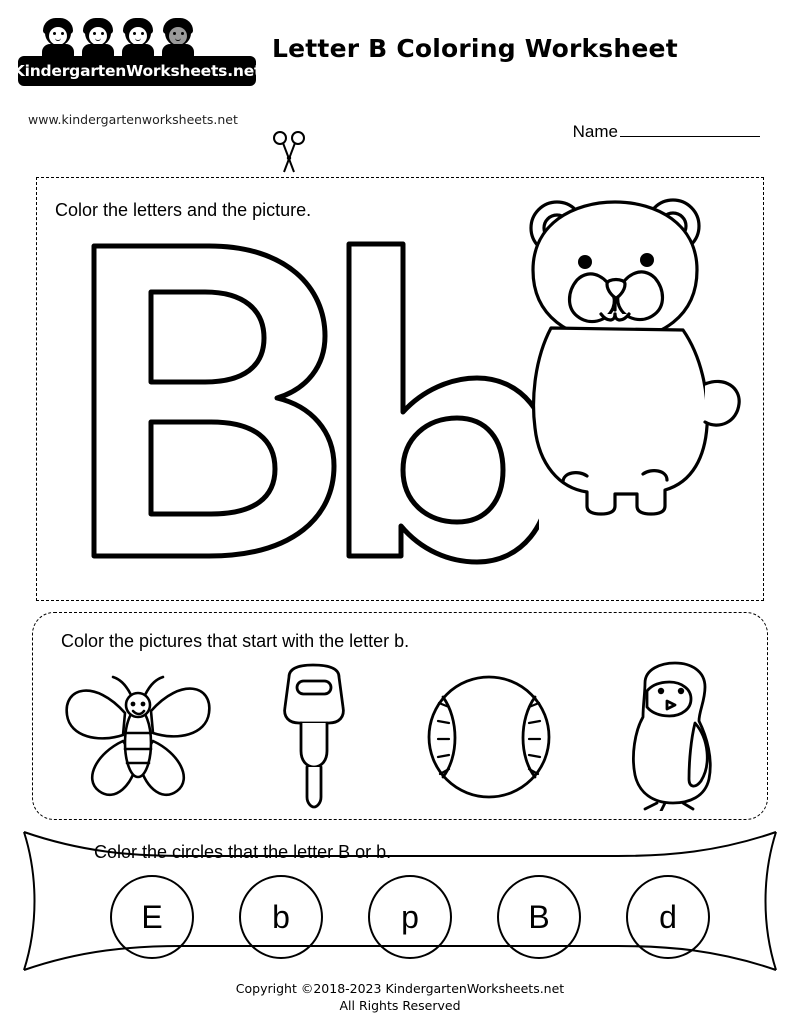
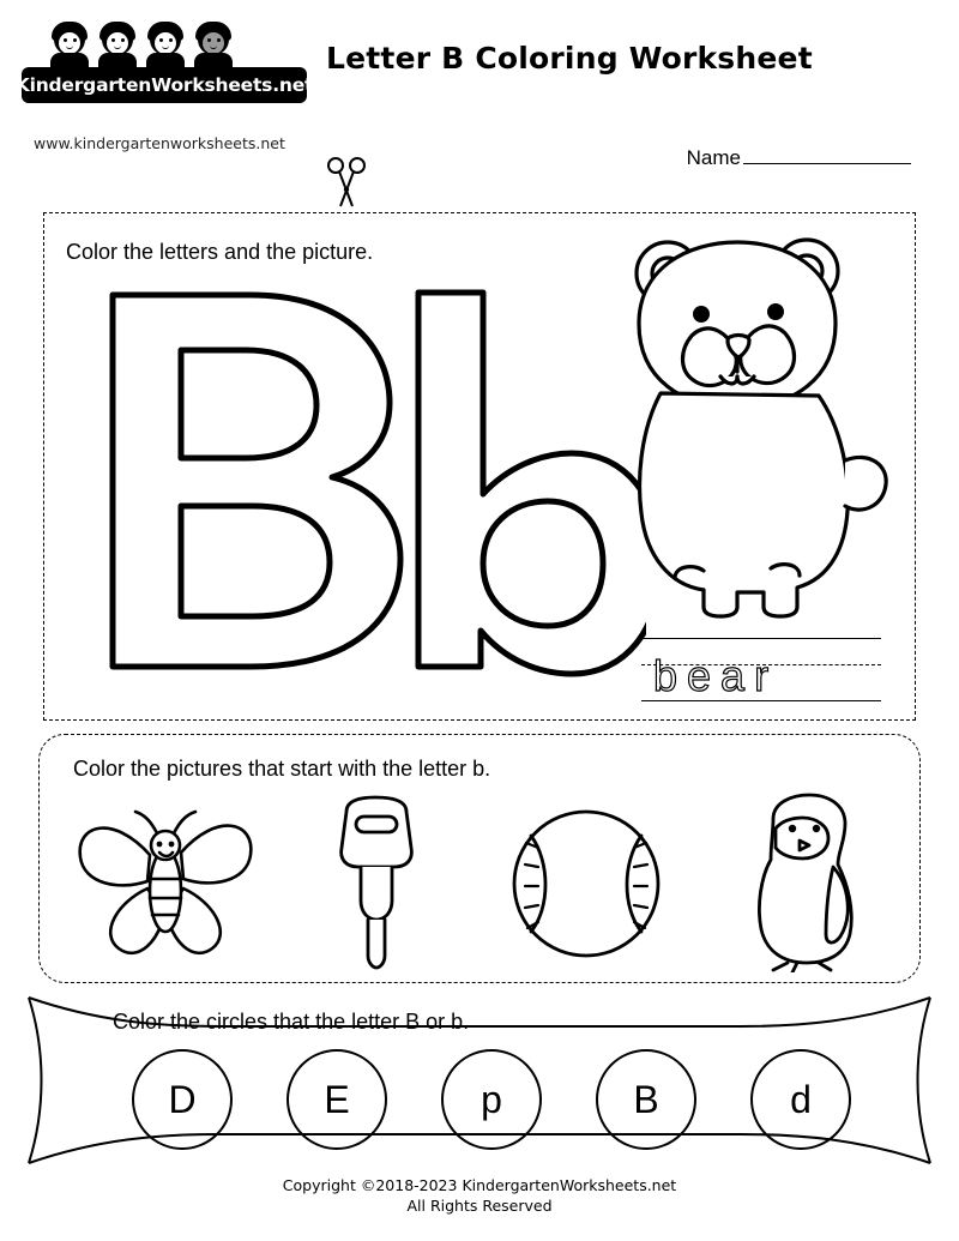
  KindergartenWorksheets.net
  www.kindergartenworksheets.net
  Letter B Coloring Worksheet
  Name
  Color the letters and the picture.
+ bear
  Color the pictures that start with the letter b.
  Color the circles that the letter B or b.
+ D
  E
- b
  p
  B
  d
  Copyright ©2018-2023 KindergartenWorksheets.net
  All Rights Reserved
